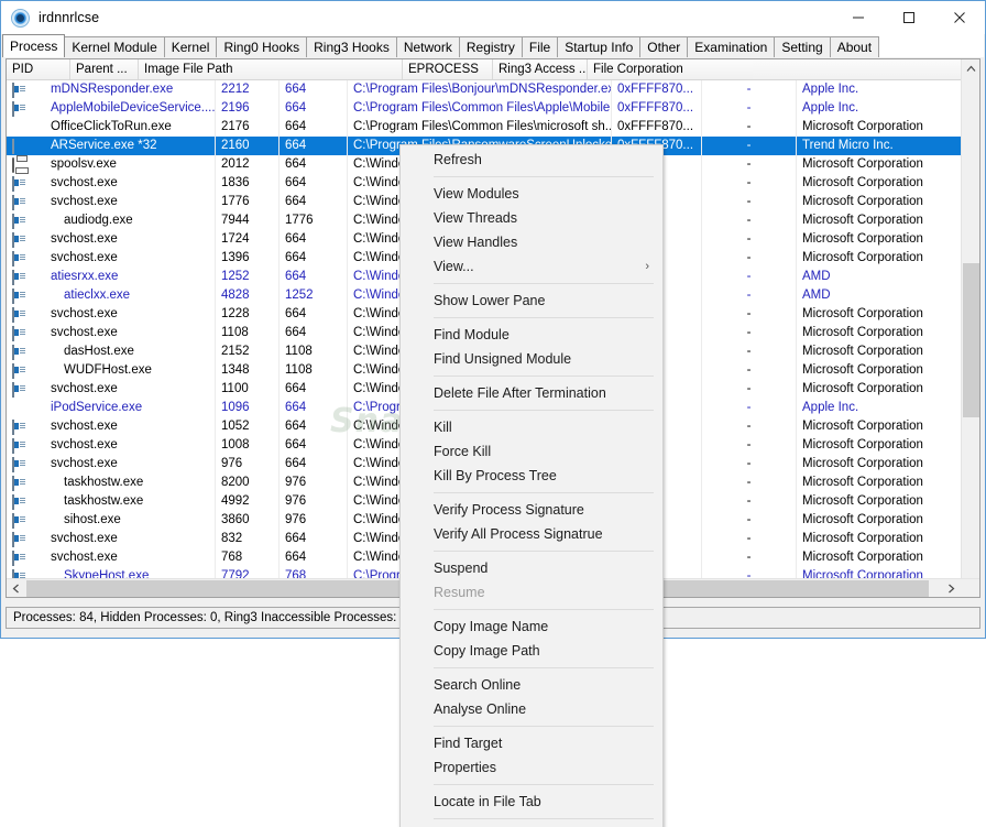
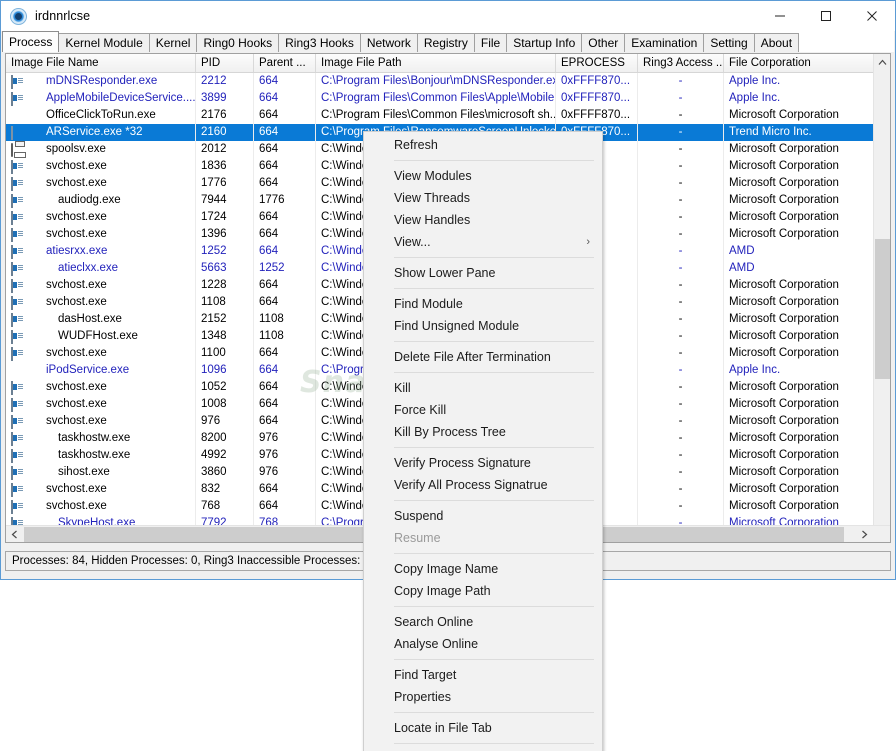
  irdnnrlcse
  Process
  Kernel Module
  Kernel
  Ring0 Hooks
  Ring3 Hooks
  Network
  Registry
  File
  Startup Info
  Other
  Examination
  Setting
  About
+ Image File Name
  PID
  Parent ...
  Image File Path
  EPROCESS
  Ring3 Access ..
  File Corporation
  mDNSResponder.exe
  2212
  664
  C:\Program Files\Bonjour\mDNSResponder.ex
  0xFFFF870...
  -
  Apple Inc.
  AppleMobileDeviceService....
- 2196
+ 3899
  664
  C:\Program Files\Common Files\Apple\Mobile.
  0xFFFF870...
  -
  Apple Inc.
  OfficeClickToRun.exe
  2176
  664
  C:\Program Files\Common Files\microsoft sh..
  0xFFFF870...
  -
  Microsoft Corporation
  ARService.exe *32
  2160
  664
  -
  Trend Micro Inc.
  spoolsv.exe
  2012
  664
  C:\Wind
  -
  Microsoft Corporation
  svchost.exe
  1836
  664
  C:\Wind
  -
  Microsoft Corporation
  svchost.exe
  1776
  664
  C:\Wind
  -
  Microsoft Corporation
  audiodg.exe
  7944
  1776
  C:\Wind
  -
  Microsoft Corporation
  svchost.exe
  1724
  664
  C:\Wind
  -
  Microsoft Corporation
  svchost.exe
  1396
  664
  C:\Wind
  -
  Microsoft Corporation
  atiesrxx.exe
  1252
  664
  C:\Wind
  -
  AMD
  atieclxx.exe
- 4828
+ 5663
  1252
  C:\Wind
  -
  AMD
  svchost.exe
  1228
  664
  C:\Wind
  -
  Microsoft Corporation
  svchost.exe
  1108
  664
  C:\Wind
  -
  Microsoft Corporation
  dasHost.exe
  2152
  1108
  C:\Wind
  -
  Microsoft Corporation
  WUDFHost.exe
  1348
  1108
  C:\Wind
  -
  Microsoft Corporation
  svchost.exe
  1100
  664
  C:\Wind
  -
  Microsoft Corporation
  iPodService.exe
  1096
  664
  C:\Progr
  -
  Apple Inc.
  svchost.exe
  1052
  664
  C:\Wind
  -
  Microsoft Corporation
  svchost.exe
  1008
  664
  C:\Wind
  -
  Microsoft Corporation
  svchost.exe
  976
  664
  C:\Wind
  -
  Microsoft Corporation
  taskhostw.exe
  8200
  976
  C:\Wind
  -
  Microsoft Corporation
  taskhostw.exe
  4992
  976
  C:\Wind
  -
  Microsoft Corporation
  sihost.exe
  3860
  976
  C:\Wind
  -
  Microsoft Corporation
  svchost.exe
  832
  664
  C:\Wind
  -
  Microsoft Corporation
  svchost.exe
  768
  664
  C:\Wind
  -
  Microsoft Corporation
  SkypeHost.exe
  7792
  768
  C:\Progr
  -
  Microsoft Corporation
  Processes: 84, Hidden Processes: 0, Ring3 Inaccessible Processes:
  Refresh
  View Modules
  View Threads
  View Handles
  View...
  ›
  Show Lower Pane
  Find Module
  Find Unsigned Module
  Delete File After Termination
  Kill
  Force Kill
  Kill By Process Tree
  Verify Process Signature
  Verify All Process Signatrue
  Suspend
  Resume
  Copy Image Name
  Copy Image Path
  Search Online
  Analyse Online
  Find Target
  Properties
  Locate in File Tab
